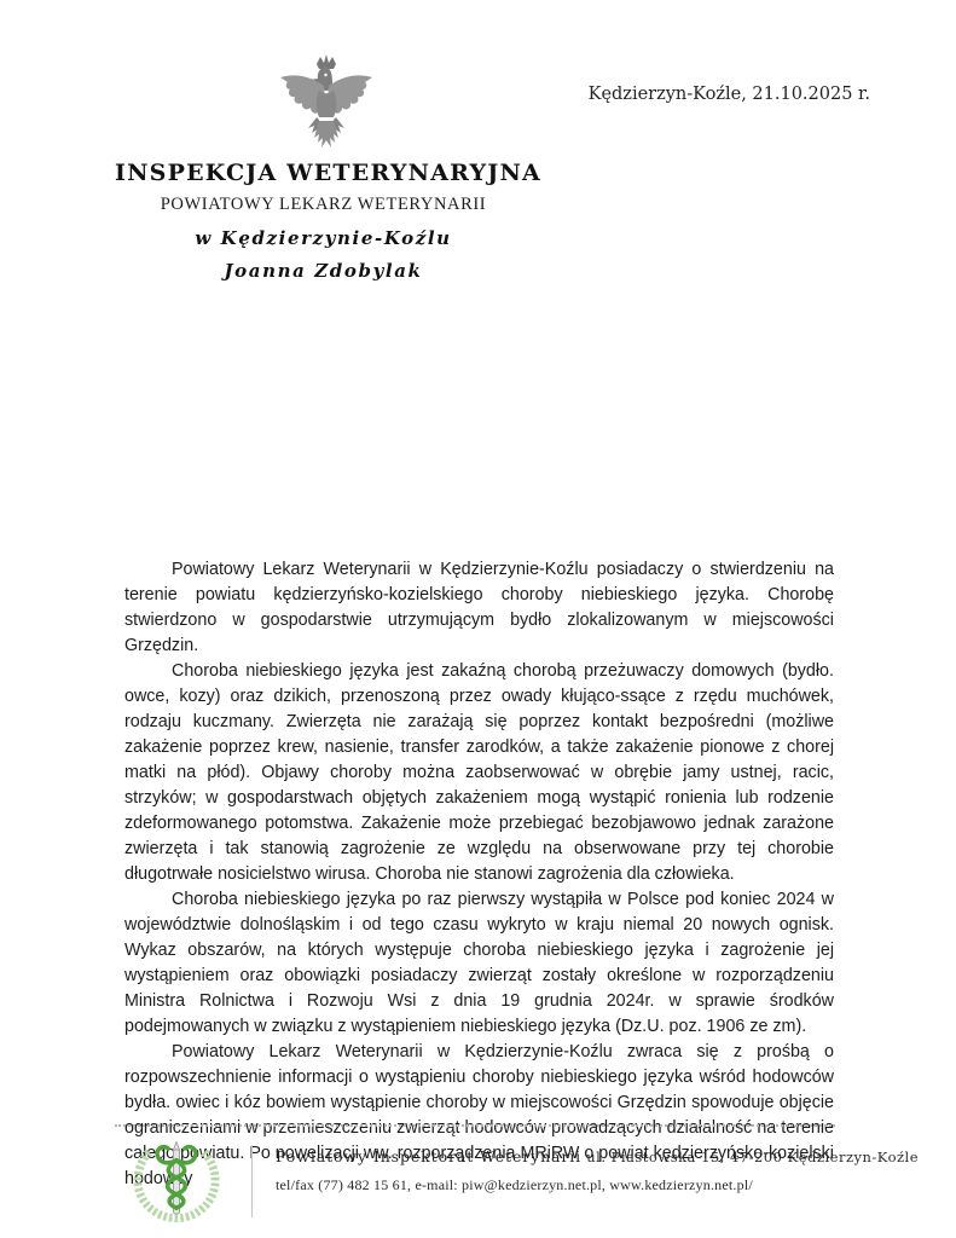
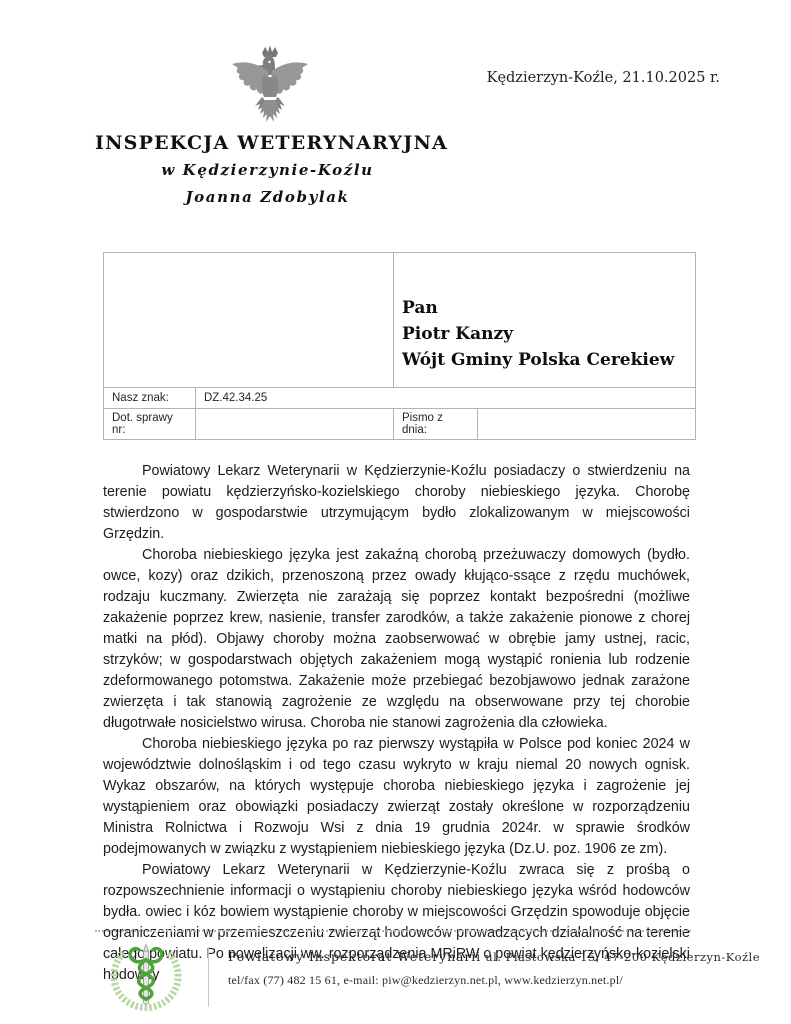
  Kędzierzyn-Koźle, 21.10.2025 r.
  INSPEKCJA WETERYNARYJNA
- POWIATOWY LEKARZ WETERYNARII
  w Kędzierzynie-Koźlu
  Joanna Zdobylak
+ 	Pan Piotr Kanzy Wójt Gminy Polska Cerekiew
+ Nasz znak:	DZ.42.34.25
+ Dot. sprawy nr:		Pismo z dnia:
  Powiatowy Lekarz Weterynarii w Kędzierzynie-Koźlu posiadaczy o stwierdzeniu na terenie powiatu kędzierzyńsko-kozielskiego choroby niebieskiego języka. Chorobę stwierdzono w gospodarstwie utrzymującym bydło zlokalizowanym w miejscowości Grzędzin.
  Choroba niebieskiego języka jest zakaźną chorobą przeżuwaczy domowych (bydło. owce, kozy) oraz dzikich, przenoszoną przez owady kłująco-ssące z rzędu muchówek, rodzaju kuczmany. Zwierzęta nie zarażają się poprzez kontakt bezpośredni (możliwe zakażenie poprzez krew, nasienie, transfer zarodków, a także zakażenie pionowe z chorej matki na płód). Objawy choroby można zaobserwować w obrębie jamy ustnej, racic, strzyków; w gospodarstwach objętych zakażeniem mogą wystąpić ronienia lub rodzenie zdeformowanego potomstwa. Zakażenie może przebiegać bezobjawowo jednak zarażone zwierzęta i tak stanowią zagrożenie ze względu na obserwowane przy tej chorobie długotrwałe nosicielstwo wirusa. Choroba nie stanowi zagrożenia dla człowieka.
  Choroba niebieskiego języka po raz pierwszy wystąpiła w Polsce pod koniec 2024 w województwie dolnośląskim i od tego czasu wykryto w kraju niemal 20 nowych ognisk. Wykaz obszarów, na których występuje choroba niebieskiego języka i zagrożenie jej wystąpieniem oraz obowiązki posiadaczy zwierząt zostały określone w rozporządzeniu Ministra Rolnictwa i Rozwoju Wsi z dnia 19 grudnia 2024r. w sprawie środków podejmowanych w związku z wystąpieniem niebieskiego języka (Dz.U. poz. 1906 ze zm).
  Powiatowy Lekarz Weterynarii w Kędzierzynie-Koźlu zwraca się z prośbą o rozpowszechnienie informacji o wystąpieniu choroby niebieskiego języka wśród hodowców bydła. owiec i kóz bowiem wystąpienie choroby w miejscowości Grzędzin spowoduje objęcie ograniczeniami w przemieszczeniu zwierząt hodowców prowadzących działalność na terenie całego piatu. Po nowelizacji ww. rozporządzenia MRiRW o powiat kędzierzyńsko-kozielski hdowy
  Powiatowy Inspektorat Weterynarii ul. Piastowska 15, 47-200 Kędzierzyn-Koźle
  tel/fax (77) 482 15 61, e-mail: piw@kedzierzyn.net.pl, www.kedzierzyn.net.pl/
